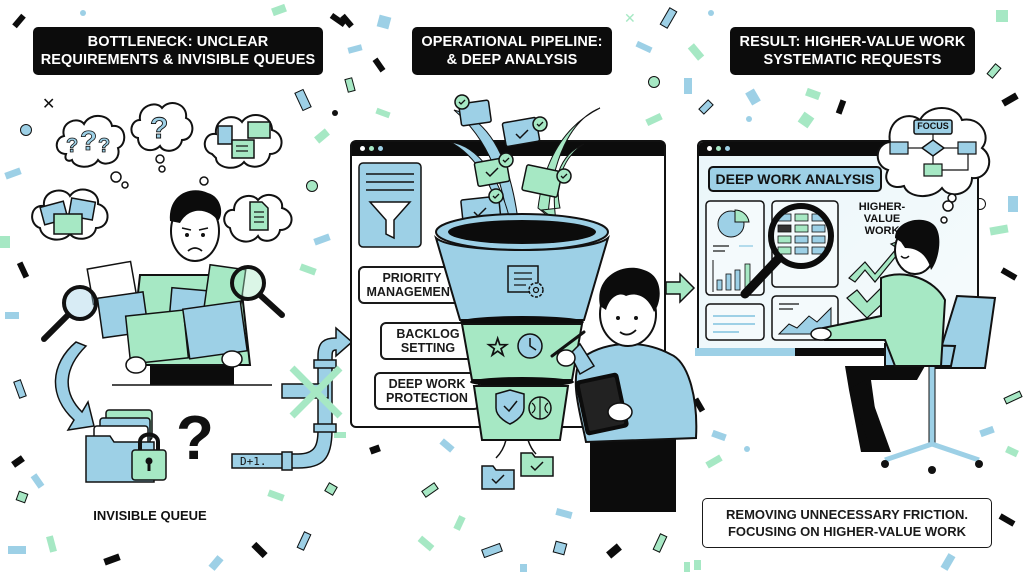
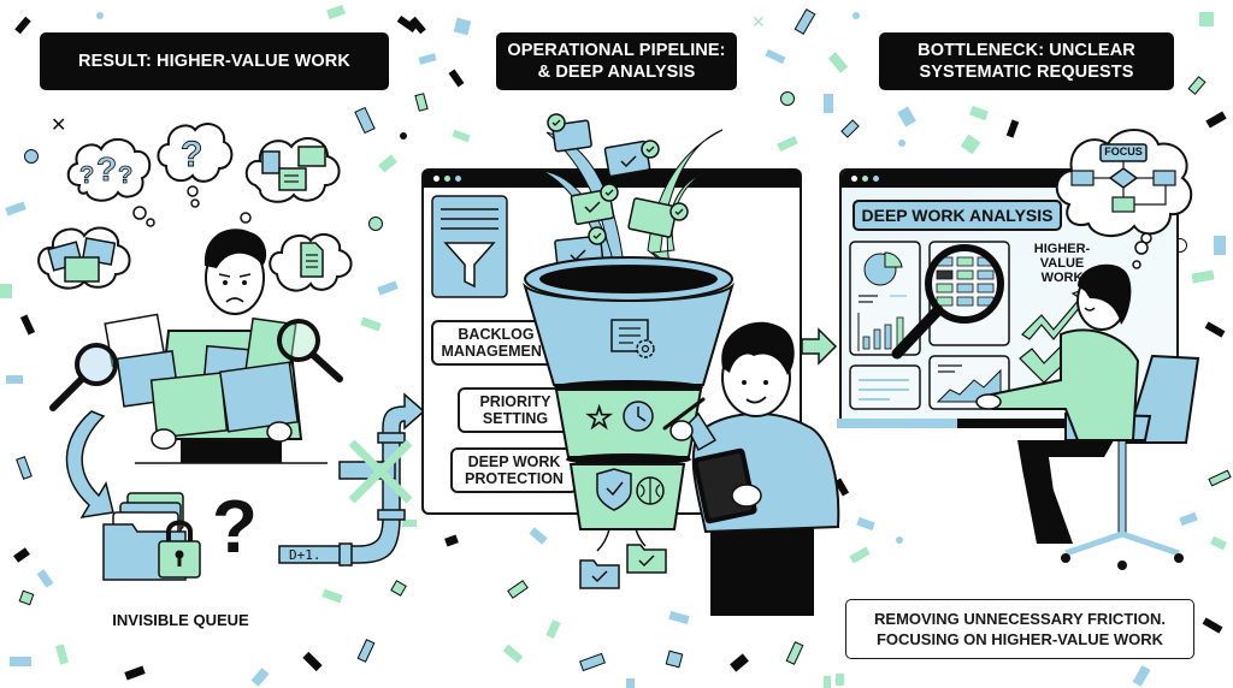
  ✕
  ✕
- BOTTLENECK: UNCLEAR
+ RESULT: HIGHER-VALUE WORK
- REQUIREMENTS & INVISIBLE QUEUES
  ?
  ?
  ?
  ?
  ?
  INVISIBLE QUEUE
  D+1.
  OPERATIONAL PIPELINE:
  & DEEP ANALYSIS
- PRIORITY
+ BACKLOG
  MANAGEMEN
- BACKLOG
+ PRIORITY
  SETTING
  DEEP WORK
  PROTECTION
  ☆
- RESULT: HIGHER-VALUE WORK
+ BOTTLENECK: UNCLEAR
  SYSTEMATIC REQUESTS
  DEEP WORK ANALYSIS
  HIGHER-VALUE
  WORK
  FOCUS
  REMOVING UNNECESSARY FRICTION.
  FOCUSING ON HIGHER-VALUE WORK
